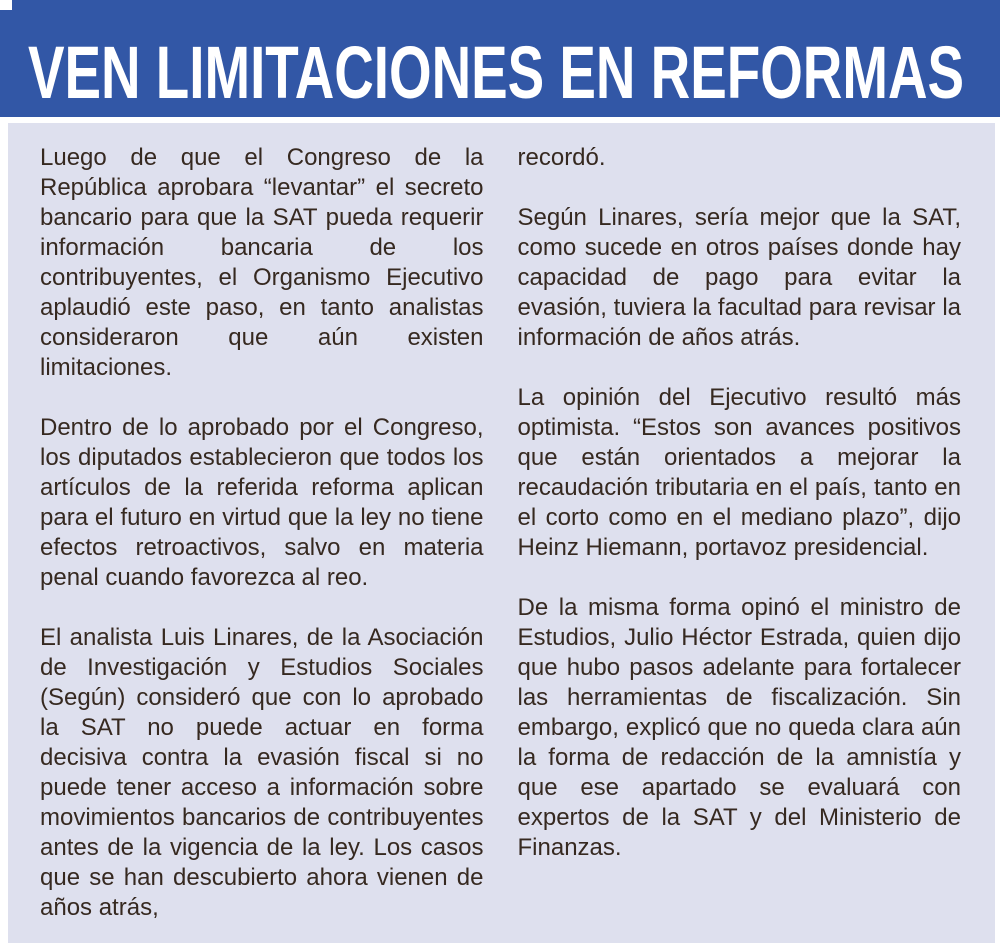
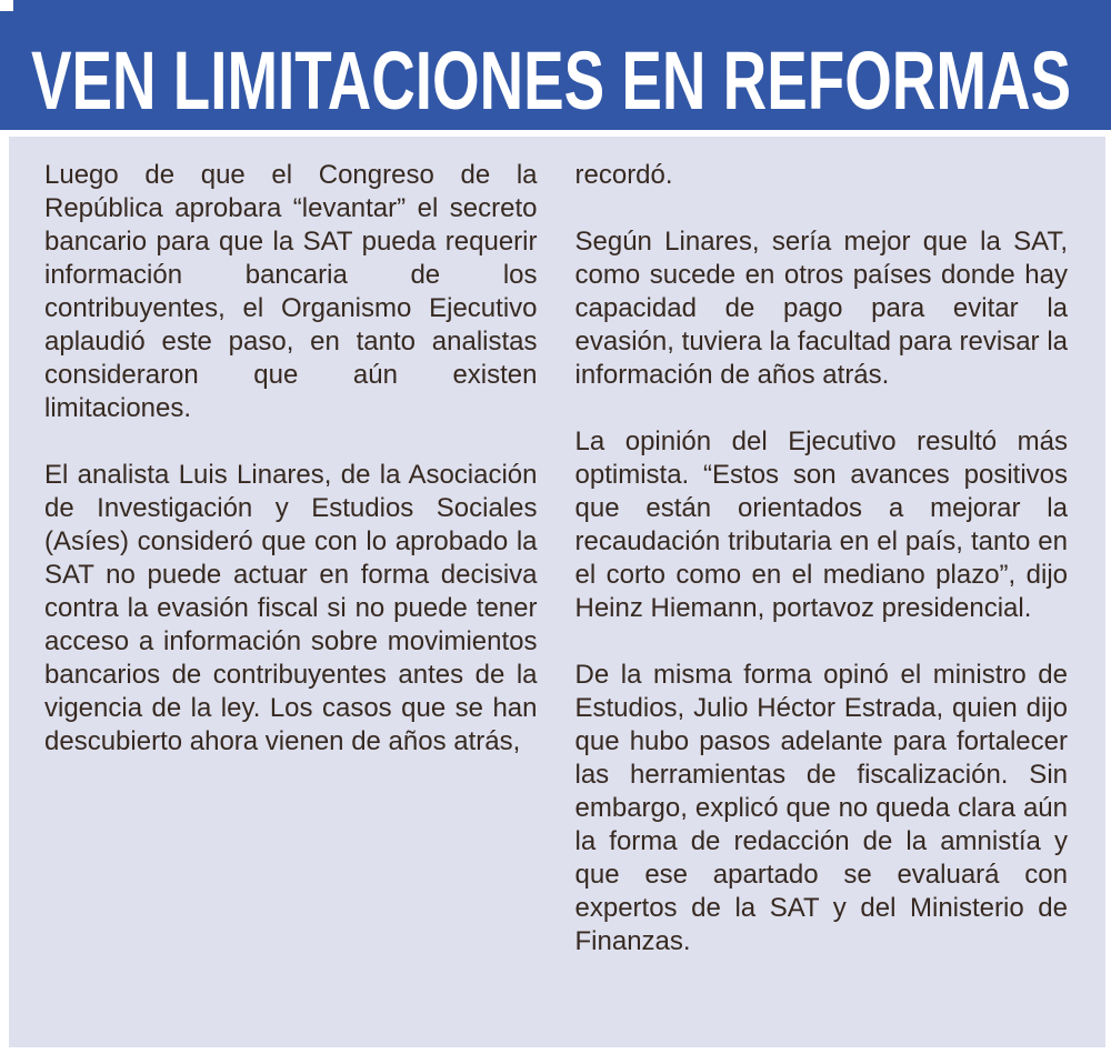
  VEN LIMITACIONES EN REFORMAS
  Luego de que el Congreso de la República aprobara “levantar” el secreto bancario para que la SAT pueda requerir información bancaria de los contribuyentes, el Organismo Ejecutivo aplaudió este paso, en tanto analistas consideraron que aún existen limitaciones.
- Dentro de lo aprobado por el Congreso, los diputados establecieron que todos los artículos de la referida reforma aplican para el futuro en virtud que la ley no tiene efectos retroactivos, salvo en materia penal cuando favorezca al reo.
- El analista Luis Linares, de la Asociación de Investigación y Estudios Sociales (Según) consideró que con lo aprobado la SAT no puede actuar en forma decisiva contra la evasión fiscal si no puede tener acceso a información sobre movimientos bancarios de contribuyentes antes de la vigencia de la ley. Los casos que se han descubierto ahora vienen de años atrás,
+ El analista Luis Linares, de la Asociación de Investigación y Estudios Sociales (Asíes) consideró que con lo aprobado la SAT no puede actuar en forma decisiva contra la evasión fiscal si no puede tener acceso a información sobre movimientos bancarios de contribuyentes antes de la vigencia de la ley. Los casos que se han descubierto ahora vienen de años atrás,
  recordó.
  Según Linares, sería mejor que la SAT, como sucede en otros países donde hay capacidad de pago para evitar la evasión, tuviera la facultad para revisar la información de años atrás.
  La opinión del Ejecutivo resultó más optimista. “Estos son avances positivos que están orientados a mejorar la recaudación tributaria en el país, tanto en el corto como en el mediano plazo”, dijo Heinz Hiemann, portavoz presidencial.
  De la misma forma opinó el ministro de Estudios, Julio Héctor Estrada, quien dijo que hubo pasos adelante para fortalecer las herramientas de fiscalización. Sin embargo, explicó que no queda clara aún la forma de redacción de la amnistía y que ese apartado se evaluará con expertos de la SAT y del Ministerio de Finanzas.
